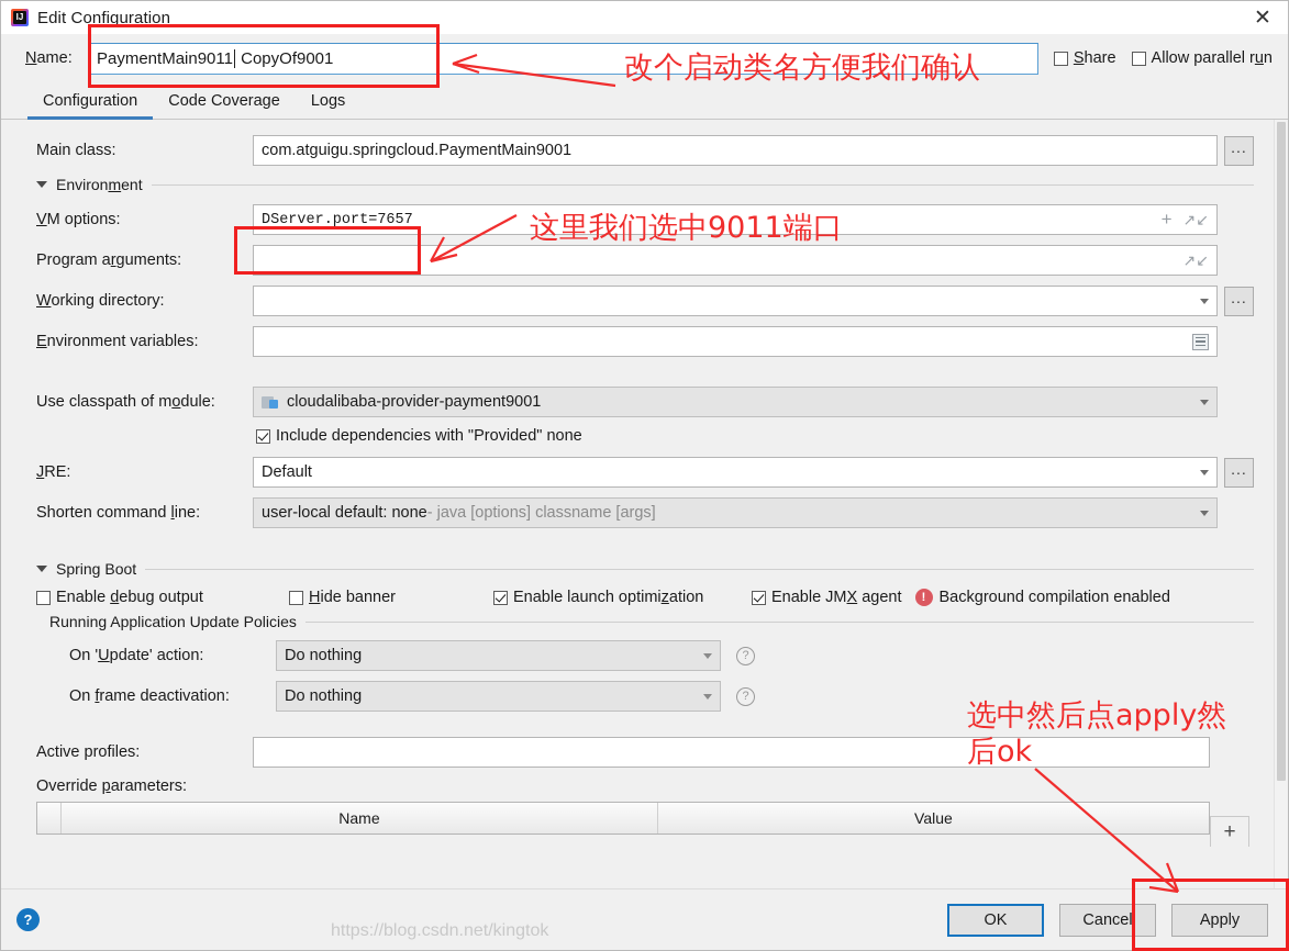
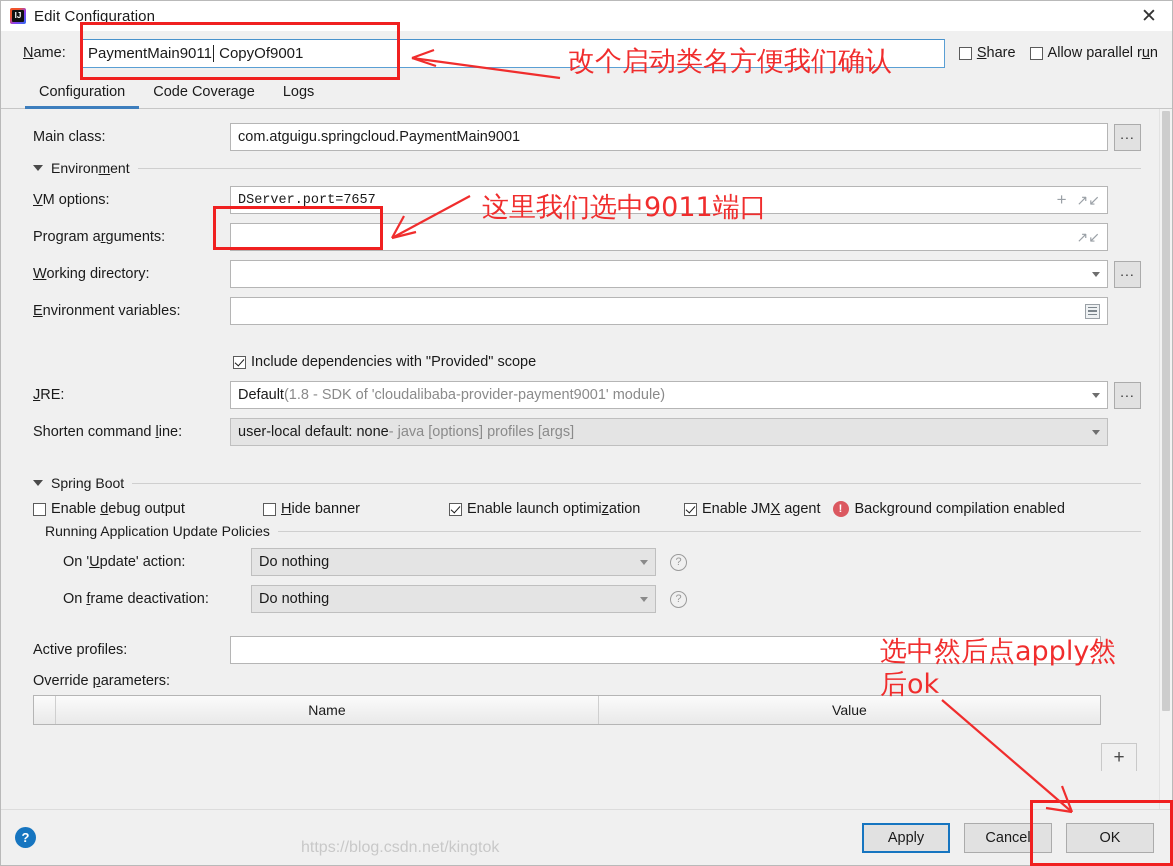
  IJ
  Edit Configuration
  ✕
  Name:
  PaymentMain9011
  CopyOf9001
  Share
  Allow parallel run
  Configuration
  Code Coverage
  Logs
  Main class:
  com.atguigu.springcloud.PaymentMain9001
  ...
  Environment
  VM options:
  DServer.port=7657
  +
  ↗↙
  Program arguments:
  ↗↙
  Working directory:
  ...
  Environment variables:
- Use classpath of module:
- cloudalibaba-provider-payment9001
- Include dependencies with "Provided" none
+ Include dependencies with "Provided" scope
  JRE:
  Default
+ (1.8 - SDK of 'cloudalibaba-provider-payment9001' module)
  ...
  Shorten command line:
  user-local default: none
- - java [options] classname [args]
+ - java [options] profiles [args]
  Spring Boot
  Enable debug output
  Hide banner
  Enable launch optimization
  Enable JMX agent
  !
  Background compilation enabled
  Running Application Update Policies
  On 'Update' action:
  Do nothing
  ?
  On frame deactivation:
  Do nothing
  ?
  Active profiles:
  Override parameters:
  Name
  Value
  +
  ?
  https://blog.csdn.net/kingtok
- OK
+ Apply
  Cancel
- Apply
+ OK
  改个启动类名方便我们确认
  这里我们选中9011端口
  选中然后点apply然
  后ok
